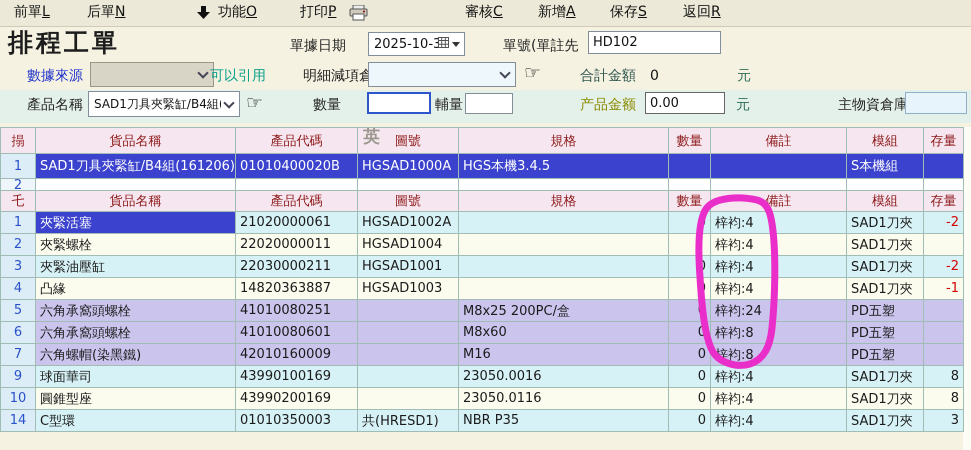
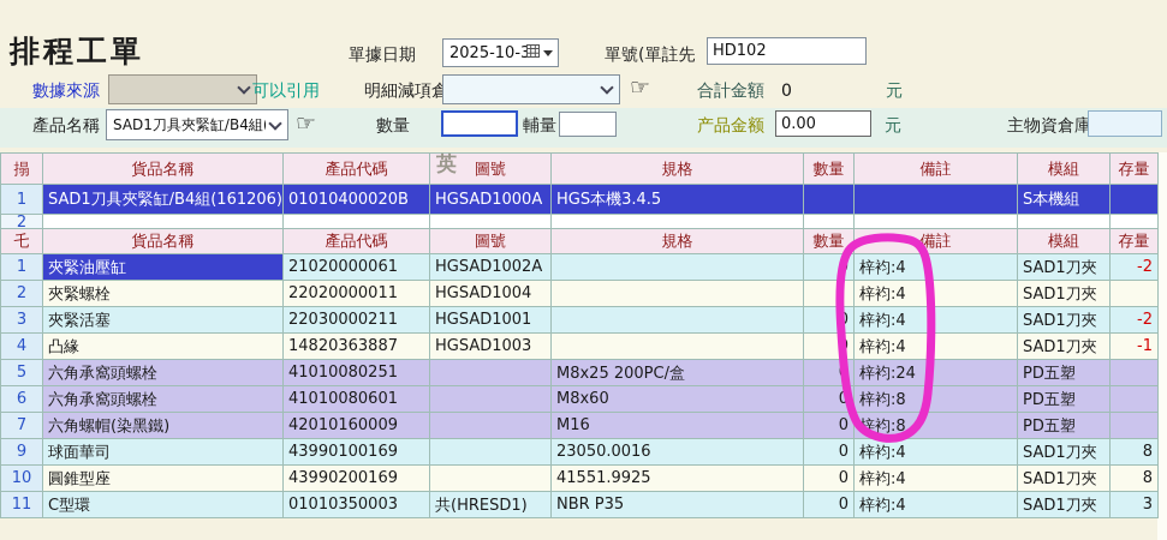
- 前單L
- 后單N
- 功能O
- 打印P
- 審核C
- 新增A
- 保存S
- 返回R
  排程工單
  單據日期
  2025-10-3
  單號(單註先
  HD102
  數據來源
  可以引用
  明細減項倉
  ☞
  合計金額
  0
  元
  產品名稱
  SAD1刀具夾緊缸/B4組
  ☞
  數量
  輔量
  产品金额
  0.00
  元
  主物資倉庫
  英
  搨	貨品名稱	產品代碼	圖號	規格	數量	備註	模組	存量
  1	SAD1刀具夾緊缸/B4組(161206)	01010400020B	HGSAD1000A	HGS本機3.4.5			S本機組
  2
  乇	貨品名稱	產品代碼	圖號	規格	數量	備註	模組	存量
- 1	夾緊活塞	21020000061	HGSAD1002A			梓袀:4	SAD1刀夾	-2
+ 1	夾緊油壓缸	21020000061	HGSAD1002A			梓袀:4	SAD1刀夾	-2
  2	夾緊螺栓	22020000011	HGSAD1004			梓袀:4	SAD1刀夾
- 3	夾緊油壓缸	22030000211	HGSAD1001			梓袀:4	SAD1刀夾	-2
+ 3	夾緊活塞	22030000211	HGSAD1001			梓袀:4	SAD1刀夾	-2
  4	凸緣	14820363887	HGSAD1003			梓袀:4	SAD1刀夾	-1
  5	六角承窩頭螺栓	41010080251		M8x25 200PC/盒		梓袀:24	PD五塑
  6	六角承窩頭螺栓	41010080601		M8x60	0	梓袀:8	PD五塑
  7	六角螺帽(染黑鐵)	42010160009		M16	0	梓袀:8	PD五塑
  9	球面華司	43990100169		23050.0016	0	梓袀:4	SAD1刀夾	8
- 10	圓錐型座	43990200169		23050.0116	0	梓袀:4	SAD1刀夾	8
+ 10	圓錐型座	43990200169		41551.9925	0	梓袀:4	SAD1刀夾	8
- 14	C型環	01010350003	共(HRESD1)	NBR P35	0	梓袀:4	SAD1刀夾	3
+ 11	C型環	01010350003	共(HRESD1)	NBR P35	0	梓袀:4	SAD1刀夾	3
